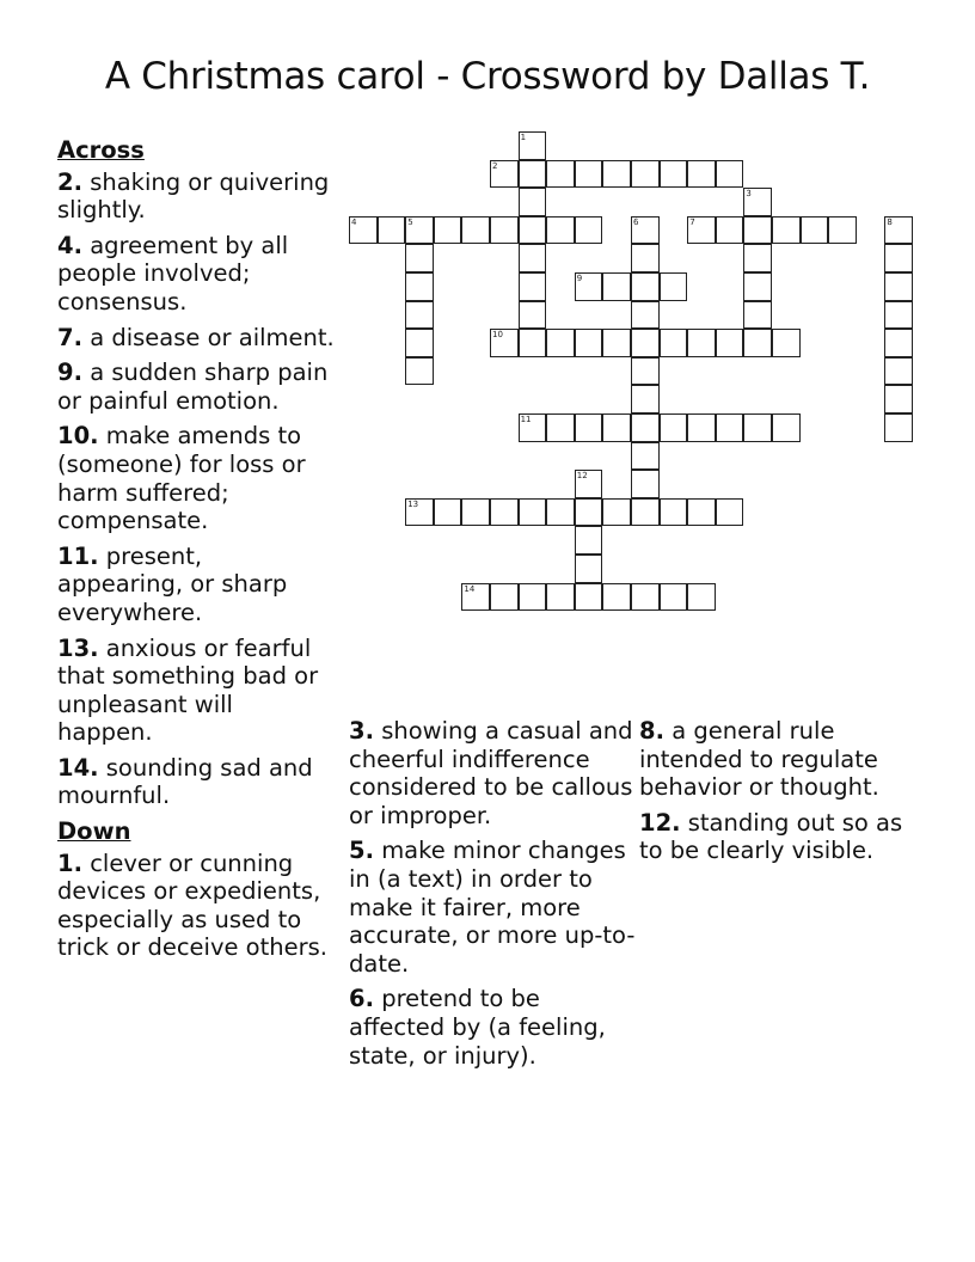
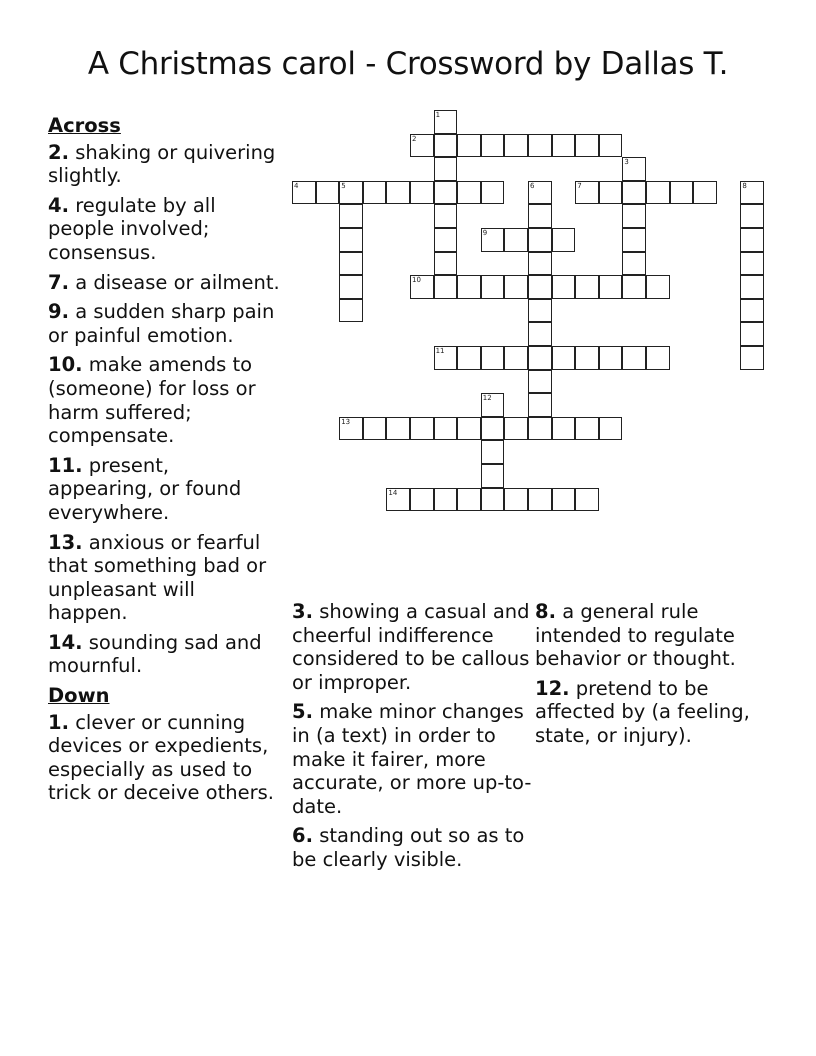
  A Christmas carol - Crossword by Dallas T.
  1
  2
  3
  4
  5
  6
  7
  8
  9
  10
  11
  12
  13
  14
  Across
  2. shaking or quivering slightly.
- 4. agreement by all people involved; consensus.
+ 4. regulate by all people involved; consensus.
  7. a disease or ailment.
  9. a sudden sharp pain or painful emotion.
  10. make amends to (someone) for loss or harm suffered; compensate.
- 11. present, appearing, or sharp everywhere.
+ 11. present, appearing, or found everywhere.
  13. anxious or fearful that something bad or unpleasant will happen.
  14. sounding sad and mournful.
  Down
  1. clever or cunning devices or expedients, especially as used to trick or deceive others.
  3. showing a casual and cheerful indifference considered to be callous or improper.
  5. make minor changes in (a text) in order to make it fairer, more accurate, or more up-to-date.
- 6. pretend to be affected by (a feeling, state, or injury).
+ 6. standing out so as to be clearly visible.
  8. a general rule intended to regulate behavior or thought.
- 12. standing out so as to be clearly visible.
+ 12. pretend to be affected by (a feeling, state, or injury).
